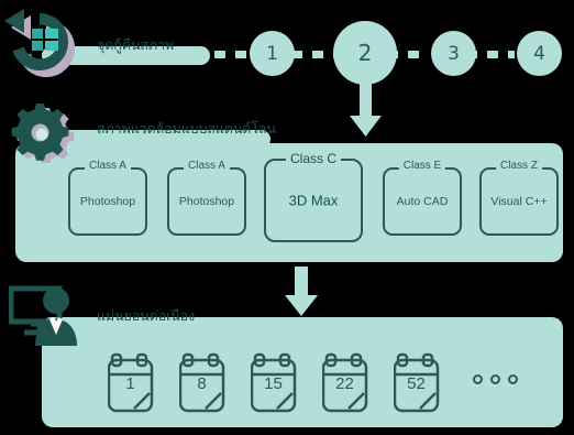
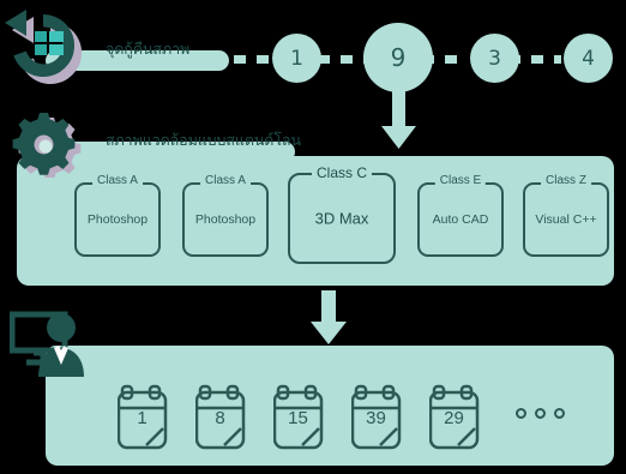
  จุดกู้คืนสภาพ
  1
- 2
+ 9
  3
  4
  สภาพแวดล้อมแบบสแตนด์โลน
  Class A
  Photoshop
  Class A
  Photoshop
  Class C
  3D Max
  Class E
  Auto CAD
  Class Z
  Visual C++
- แม่นยอนต่อเนือง
  1
  8
  15
- 22
+ 39
- 52
+ 29
